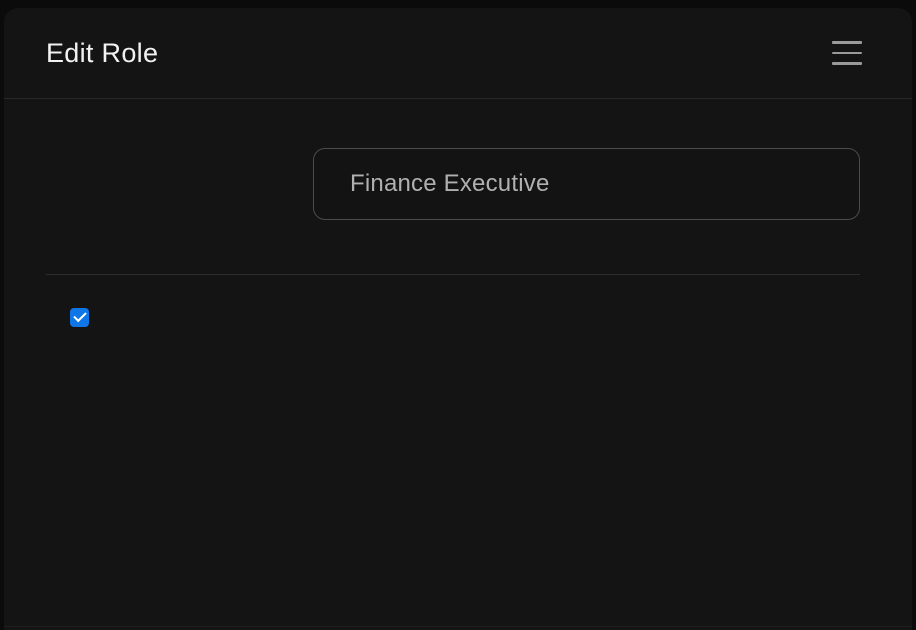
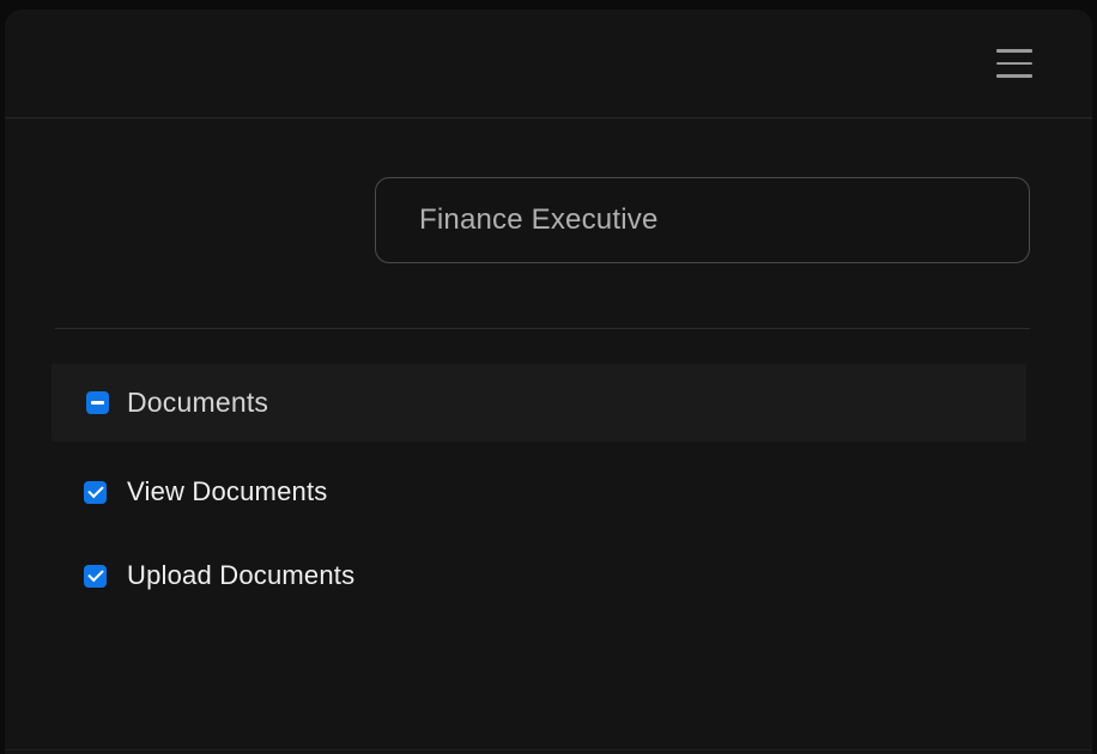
- Edit Role
  Finance Executive
+ Documents
+ View Documents
+ Upload Documents
